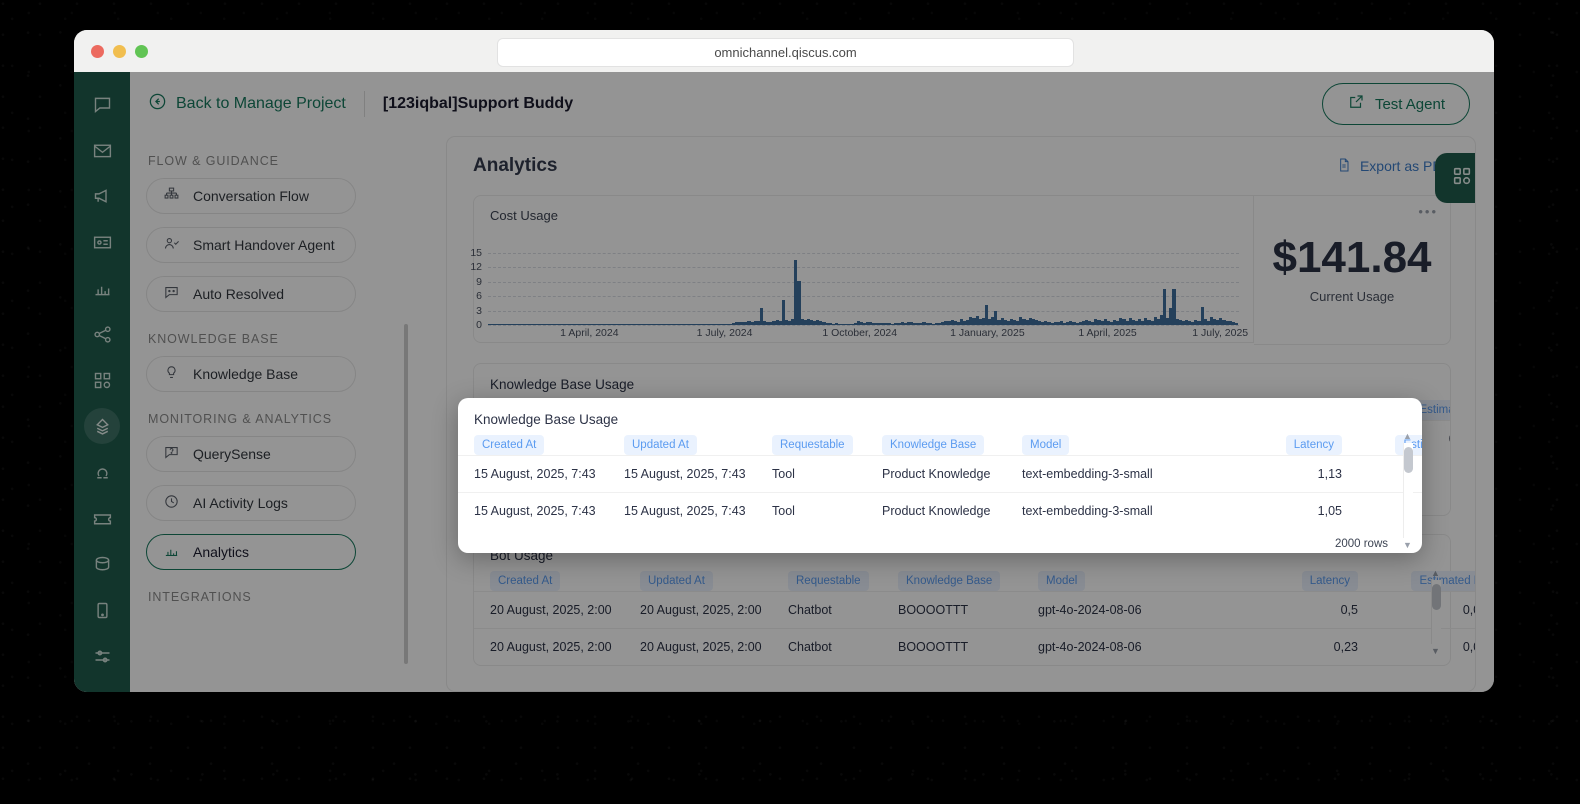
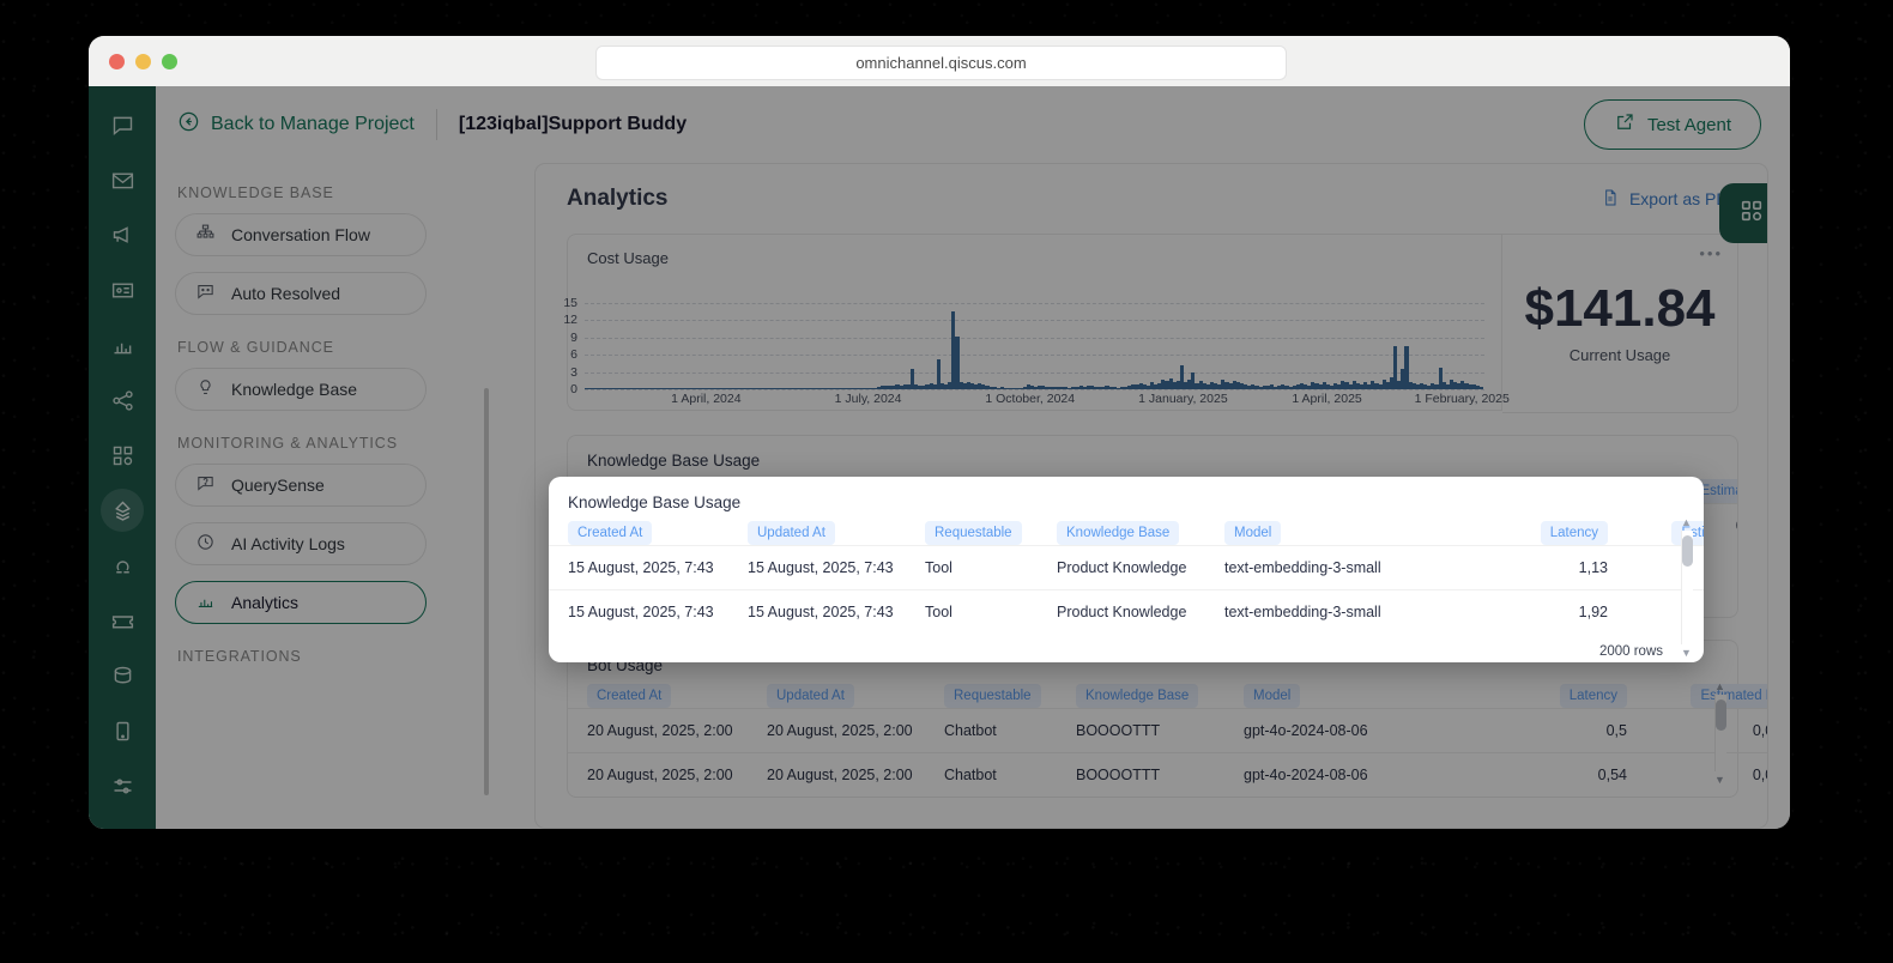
  omnichannel.qiscus.com
  Back to Manage Project
  [123iqbal]Support Buddy
  Test Agent
- FLOW & GUIDANCE
+ KNOWLEDGE BASE
  Conversation Flow
- Smart Handover Agent
  Auto Resolved
- KNOWLEDGE BASE
+ FLOW & GUIDANCE
  Knowledge Base
  MONITORING & ANALYTICS
  QuerySense
  AI Activity Logs
  Analytics
  INTEGRATIONS
  Analytics
  Export as P
  Cost Usage
  0
  3
  6
  9
  12
  15
  1 April, 2024
  1 July, 2024
  1 October, 2024
  1 January, 2025
  1 April, 2025
- 1 July, 2025
+ 1 February, 2025
  •••
  $141.84
  Current Usage
  Knowledge Base Usage
  Bot Usage
  Created At	Updated At	Requestable	Knowledge Base	Model	Latency	Emated
  20 August, 2025, 2:00	20 August, 2025, 2:00	Chatbot	BOOOOTTT	gpt-4o-2024-08-06	0,5	0,
- 20 August, 2025, 2:00	20 August, 2025, 2:00	Chatbot	BOOOOTTT	gpt-4o-2024-08-06	0,23	0,
+ 20 August, 2025, 2:00	20 August, 2025, 2:00	Chatbot	BOOOOTTT	gpt-4o-2024-08-06	0,54	0,
  ▲
  ▼
  Knowledge Base Usage
  Created At	Updated At	Requestable	Knowledge Base	Model	Latency	sti
  15 August, 2025, 7:43	15 August, 2025, 7:43	Tool	Product Knowledge	text-embedding-3-small	1,13
- 15 August, 2025, 7:43	15 August, 2025, 7:43	Tool	Product Knowledge	text-embedding-3-small	1,05
+ 15 August, 2025, 7:43	15 August, 2025, 7:43	Tool	Product Knowledge	text-embedding-3-small	1,92
  2000 rows
  ▲
  ▼
